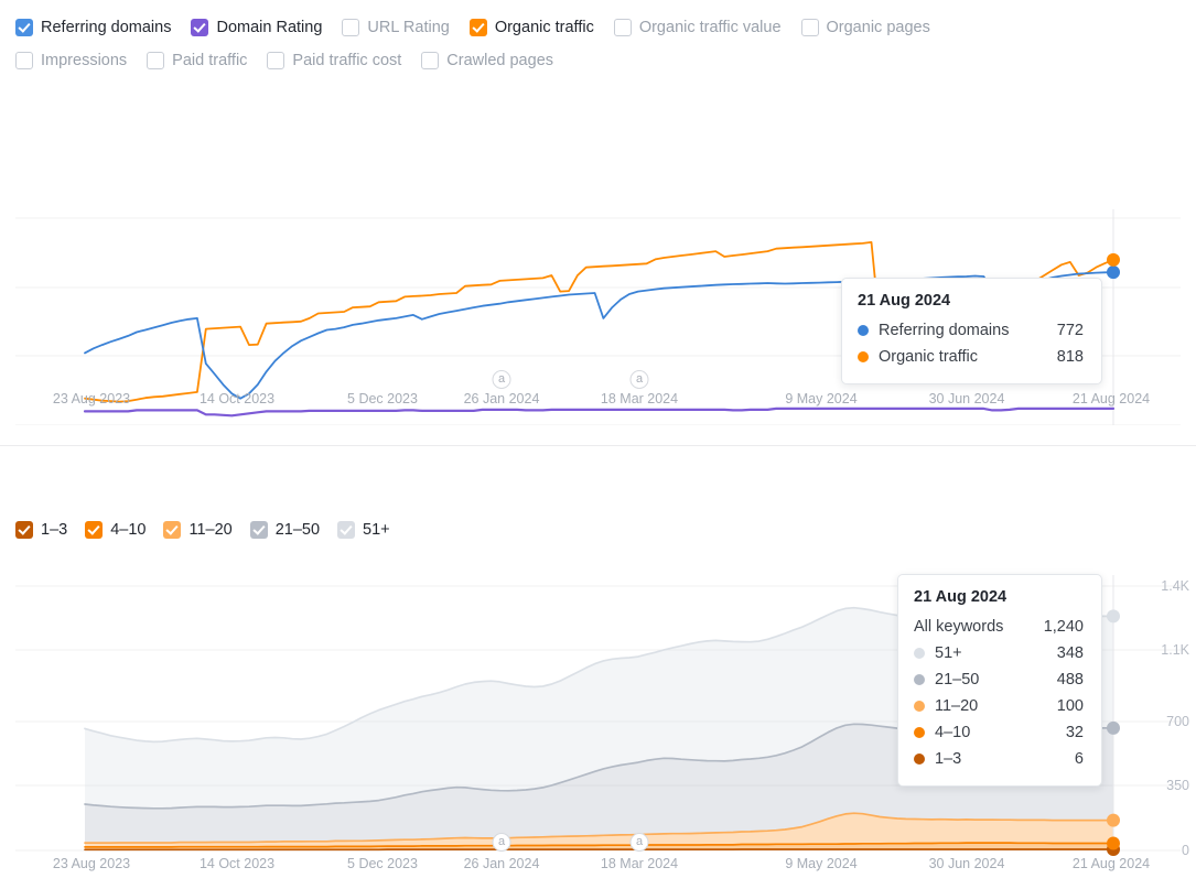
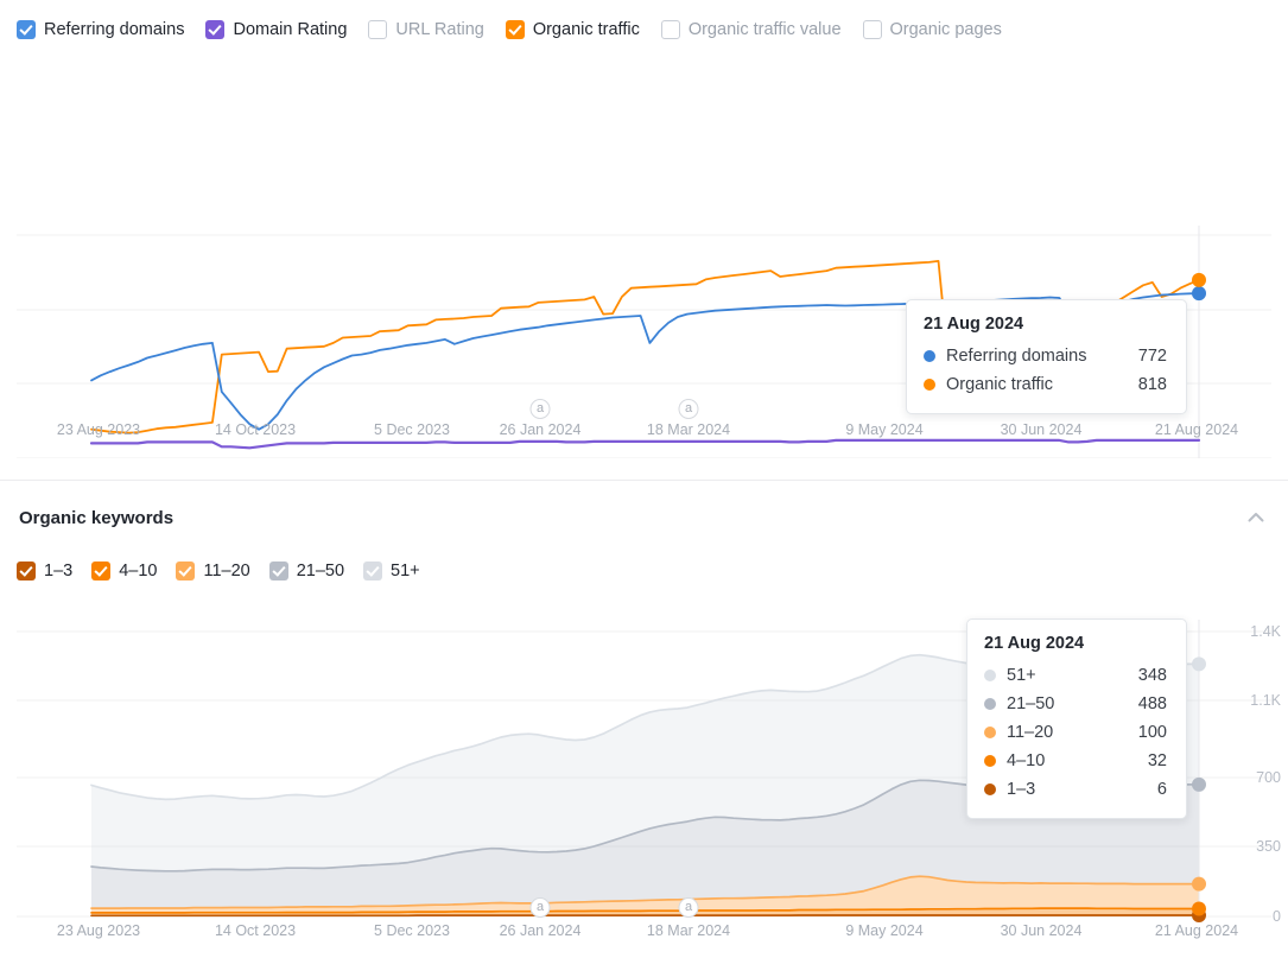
  Referring domains
  Domain Rating
  URL Rating
  Organic traffic
  Organic traffic value
  Organic pages
- Impressions
- Paid traffic
- Paid traffic cost
- Crawled pages
  23 Aug 2023
  14 Oct 2023
  5 Dec 2023
  26 Jan 2024
  18 Mar 2024
  9 May 2024
  30 Jun 2024
  21 Aug 2024
  a
  a
  21 Aug 2024
  Referring domains
  772
  Organic traffic
  818
+ Organic keywords
  1–3
  4–10
  11–20
  21–50
  51+
  1.4K
  1.1K
  700
  350
  0
  23 Aug 2023
  14 Oct 2023
  5 Dec 2023
  26 Jan 2024
  18 Mar 2024
  9 May 2024
  30 Jun 2024
  21 Aug 2024
  a
  a
  21 Aug 2024
- All keywords
- 1,240
  51+
  348
  21–50
  488
  11–20
  100
  4–10
  32
  1–3
  6
